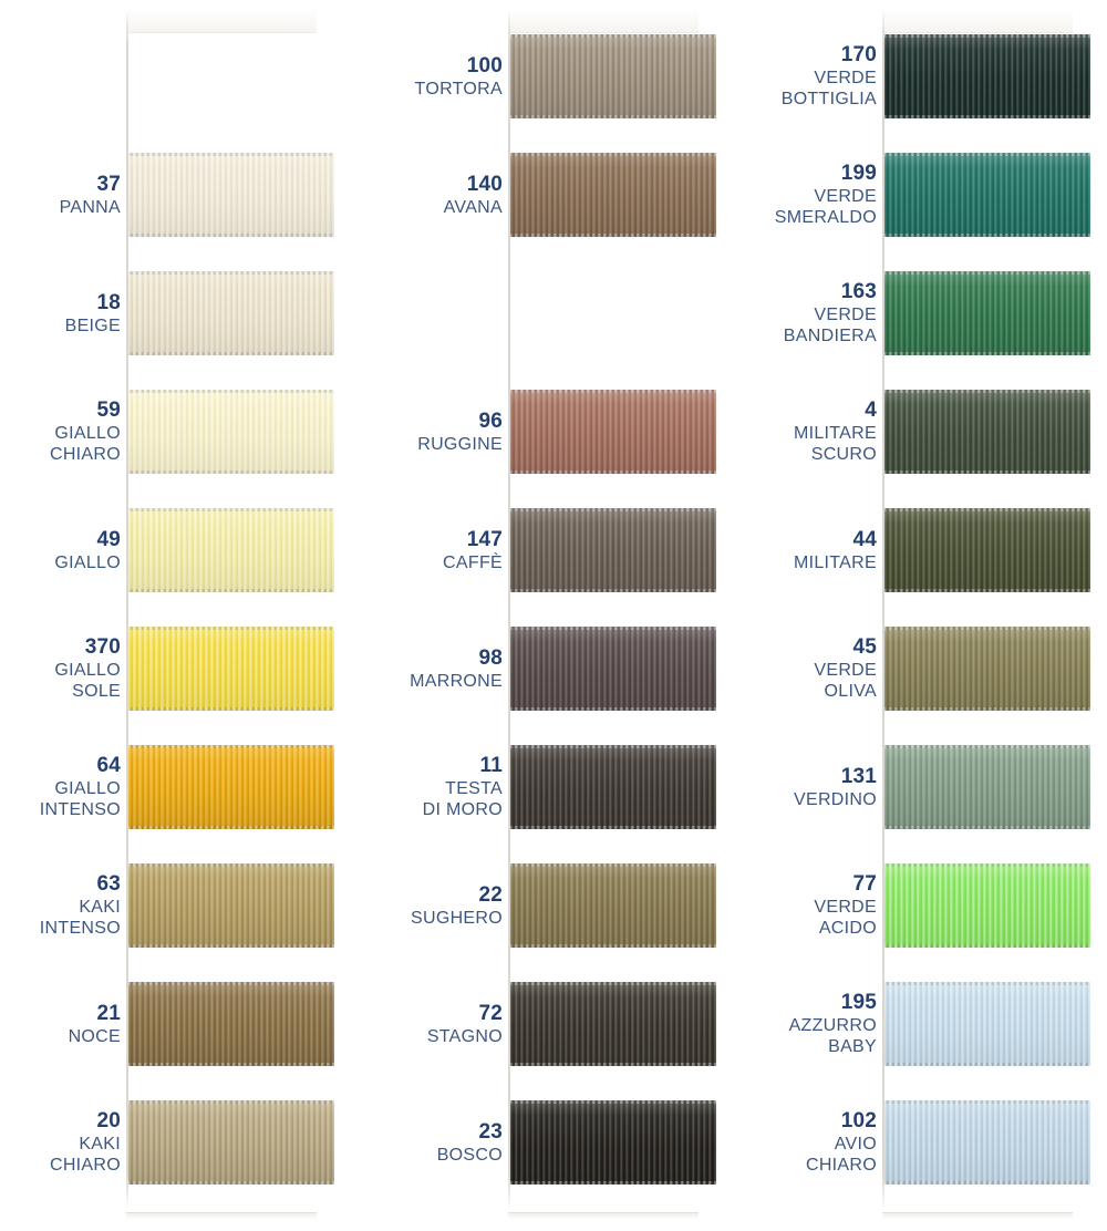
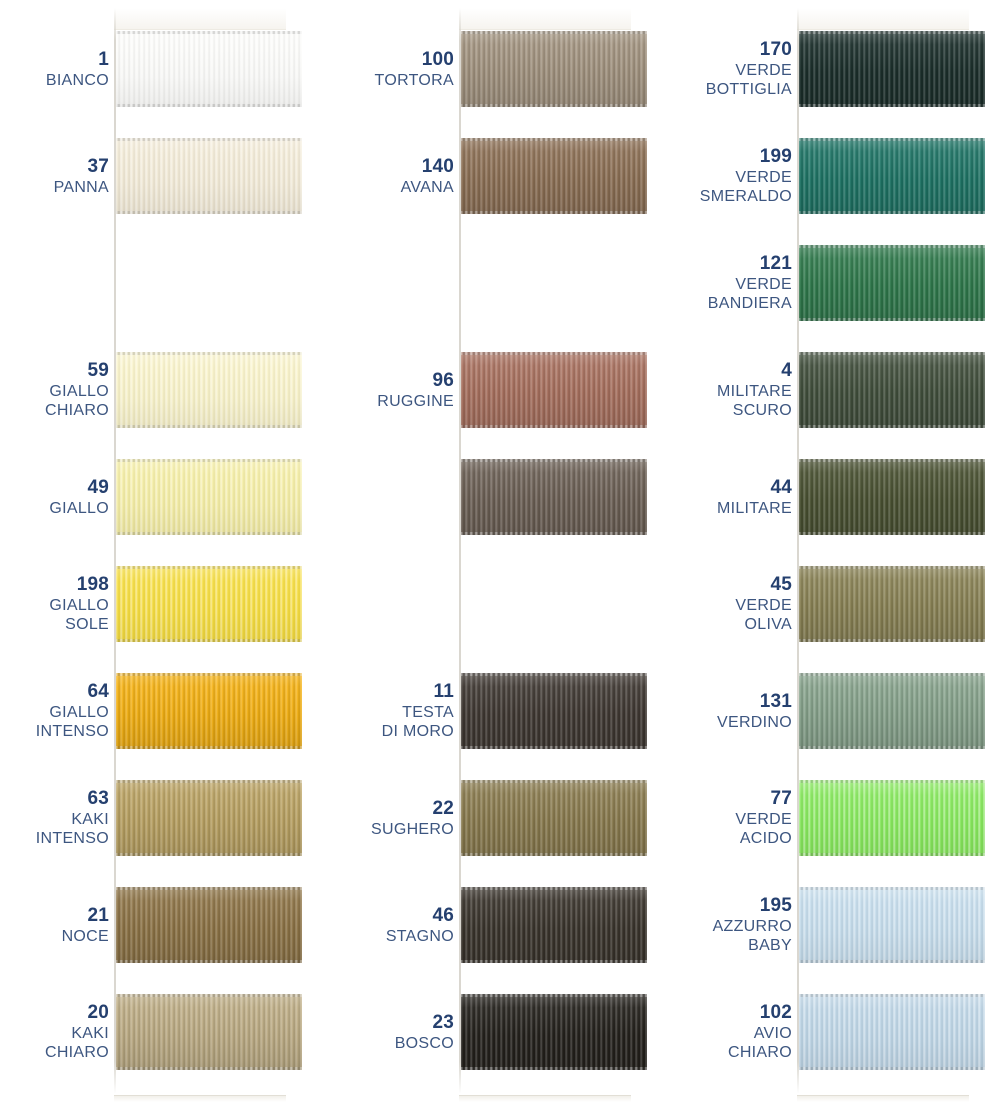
+ 1
+ BIANCO
  37
  PANNA
- 18
- BEIGE
  59
  GIALLO
  CHIARO
  49
  GIALLO
- 370
+ 198
  GIALLO
  SOLE
  64
  GIALLO
  INTENSO
  63
  KAKI
  INTENSO
  21
  NOCE
  20
  KAKI
  CHIARO
  100
  TORTORA
  140
  AVANA
  96
  RUGGINE
- 147
- CAFFÈ
- 98
- MARRONE
  11
  TESTA
  DI MORO
  22
  SUGHERO
- 72
+ 46
  STAGNO
  23
  BOSCO
  170
  VERDE
  BOTTIGLIA
  199
  VERDE
  SMERALDO
- 163
+ 121
  VERDE
  BANDIERA
  4
  MILITARE
  SCURO
  44
  MILITARE
  45
  VERDE
  OLIVA
  131
  VERDINO
  77
  VERDE
  ACIDO
  195
  AZZURRO
  BABY
  102
  AVIO
  CHIARO
